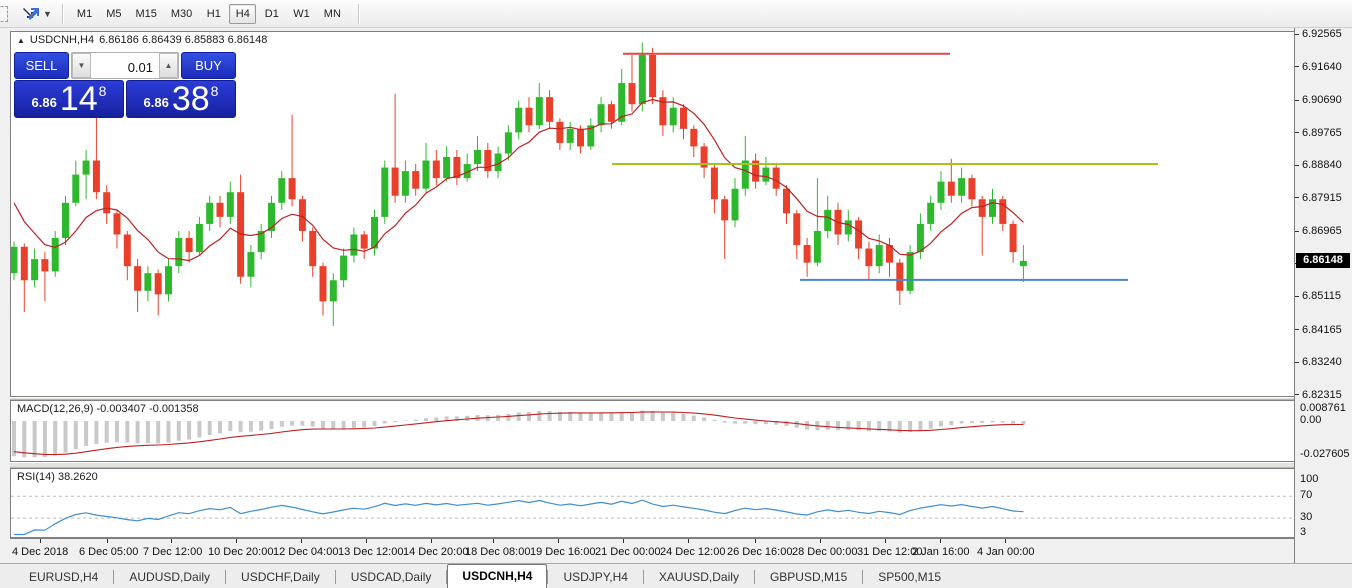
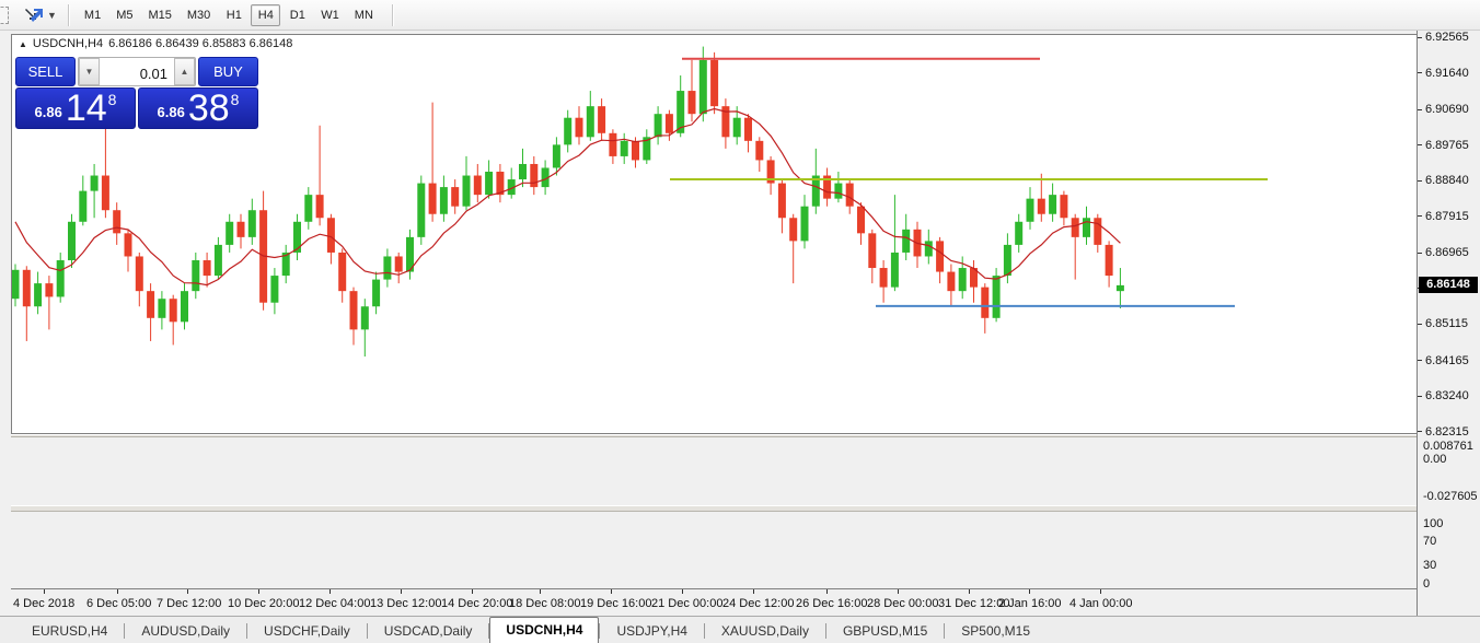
  ▼
  M1
  M5
  M15
  M30
  H1
  H4
  D1
  W1
  MN
  ▲
  USDCNH,H4
  6.86186 6.86439 6.85883 6.86148
  SELL
  ▼
  0.01
  ▲
  BUY
  6.86
  14
  8
  6.86
  38
  8
- MACD(12,26,9) -0.003407 -0.001358
- RSI(14) 38.2620
  4 Dec 2018
  6 Dec 05:00
  7 Dec 12:00
  10 Dec 20:00
  12 Dec 04:00
  13 Dec 12:00
  14 Dec 20:00
  18 Dec 08:00
  19 Dec 16:00
  21 Dec 00:00
  24 Dec 12:00
  26 Dec 16:00
  28 Dec 00:00
  31 Dec 12:00
  2 Jan 16:00
  4 Jan 00:00
  6.92565
  6.91640
  6.90690
  6.89765
  6.88840
  6.87915
  6.86965
  6.85115
  6.84165
  6.83240
  6.82315
  0.008761
  0.00
  -0.027605
  100
  70
  30
- 3
+ 0
  6.86148
  EURUSD,H4
  AUDUSD,Daily
  USDCHF,Daily
  USDCAD,Daily
  USDCNH,H4
  USDJPY,H4
  XAUUSD,Daily
  GBPUSD,M15
  SP500,M15
